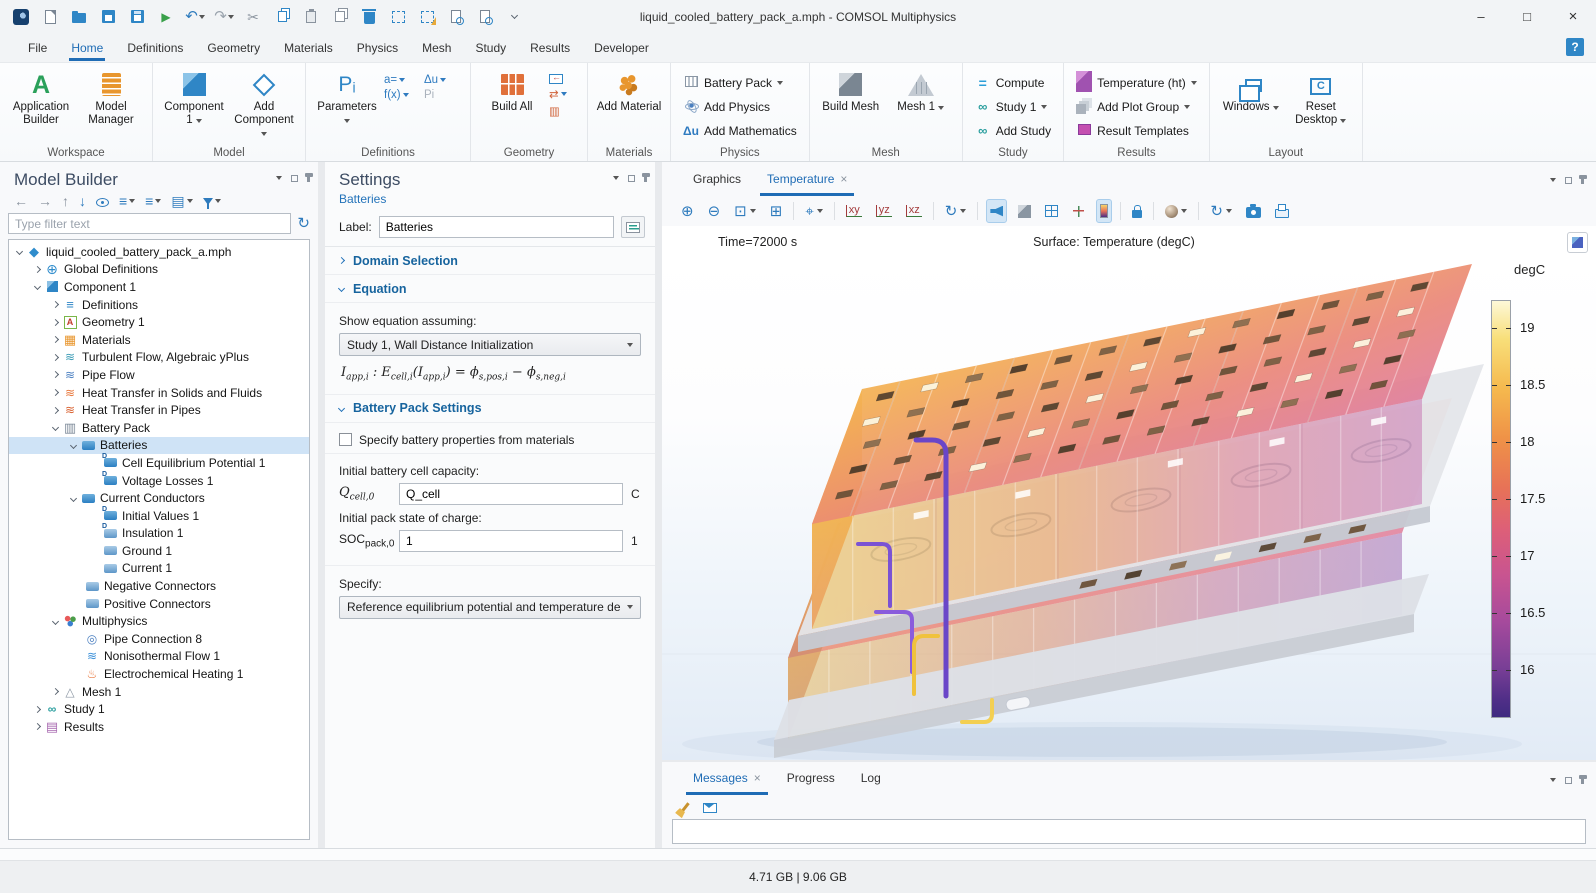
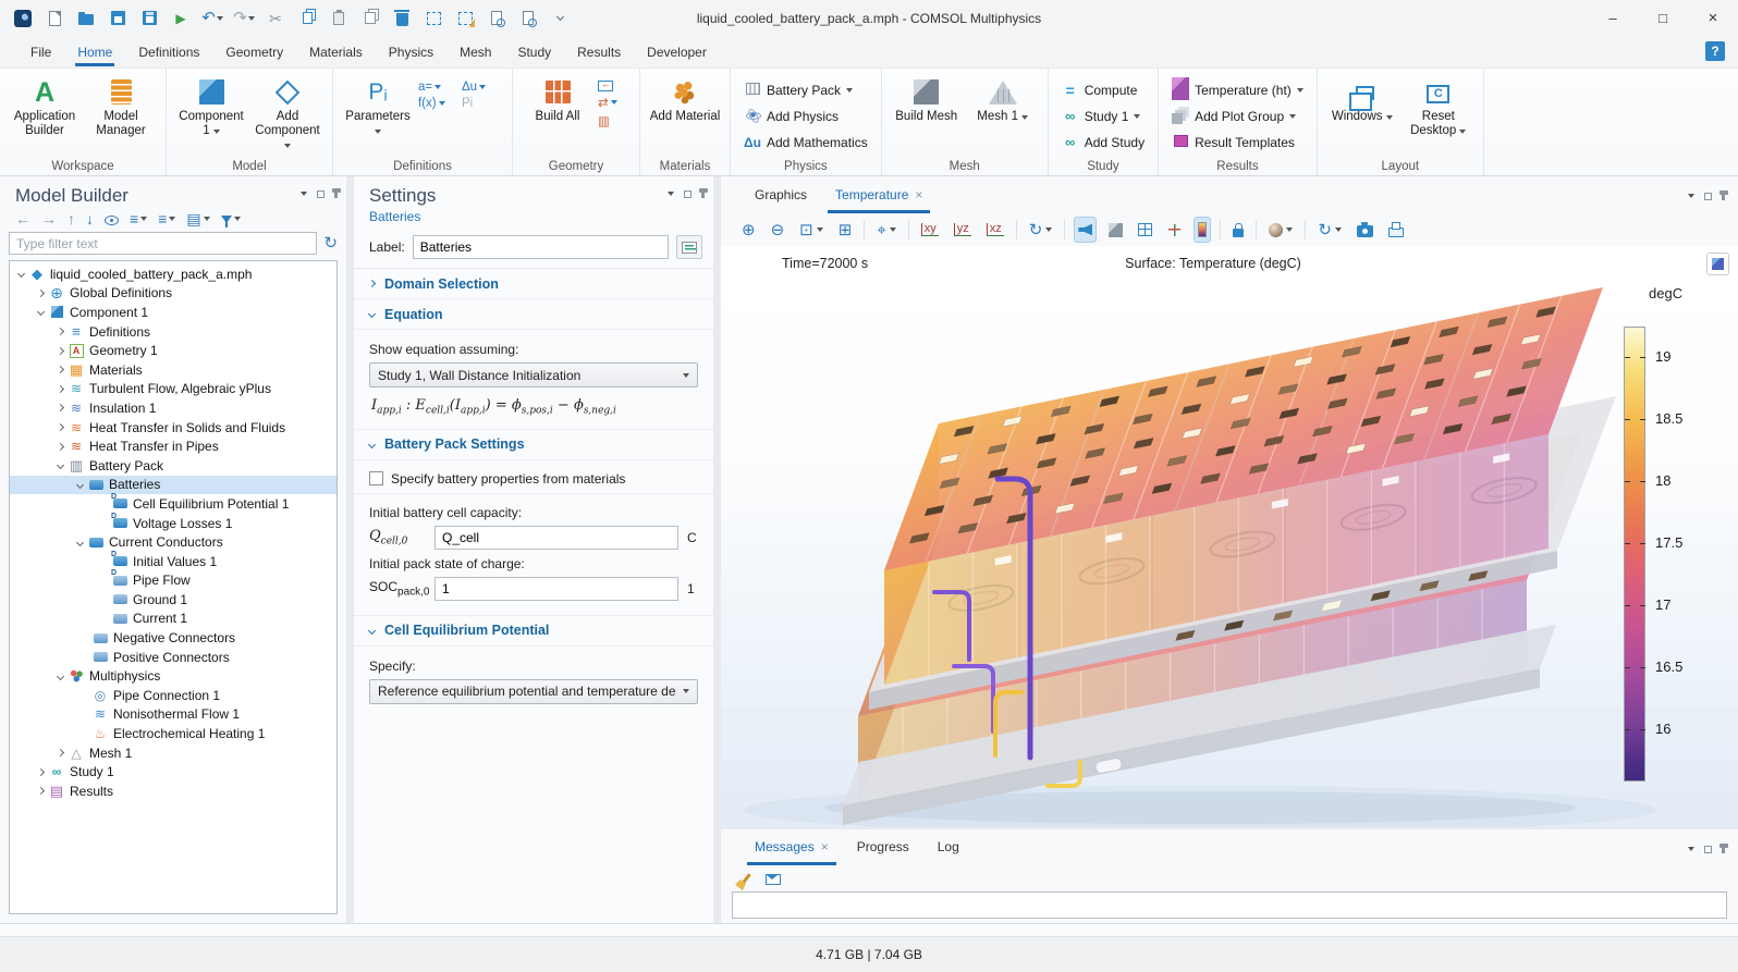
  ▶
  ↶
  ↷
  ✂
  liquid_cooled_battery_pack_a.mph - COMSOL Multiphysics
  –
  □
  ×
  File
  Home
  Definitions
  Geometry
  Materials
  Physics
  Mesh
  Study
  Results
  Developer
  ?
  A
  Application Builder
  Model Manager
  Workspace
  Component 1
  Add Component
  Model
  Pᵢ
  Parameters
  a=
  Δu
  f(x)
  Pi
  Definitions
  Build All
  ⇄
  ▥
  Geometry
  Add Material
  Materials
  Battery Pack
  Add Physics
  Δu
  Add Mathematics
  Physics
  Build Mesh
  Mesh 1
  Mesh
  =
  Compute
  ∞
  Study 1
  ∞
  Add Study
  Study
  Temperature (ht)
  Add Plot Group
  Result Templates
  Results
  Windows
  C
  Reset Desktop
  Layout
  Model Builder
  ←
  →
  ↑
  ↓
  ≡
  ≡
  ▤
  Type filter text
  ↻
  liquid_cooled_battery_pack_a.mph
  Global Definitions
  Component 1
  Definitions
  Geometry 1
  Materials
  Turbulent Flow, Algebraic yPlus
- Pipe Flow
+ Insulation 1
  Heat Transfer in Solids and Fluids
  Heat Transfer in Pipes
  Battery Pack
  Batteries
  Cell Equilibrium Potential 1
  Voltage Losses 1
  Current Conductors
  Initial Values 1
- Insulation 1
+ Pipe Flow
  Ground 1
  Current 1
  Negative Connectors
  Positive Connectors
  Multiphysics
- Pipe Connection 8
+ Pipe Connection 1
  Nonisothermal Flow 1
  Electrochemical Heating 1
  Mesh 1
  Study 1
  Results
  Settings
  Batteries
  Label:
  Batteries
  Domain Selection
  Equation
  Show equation assuming:
  Study 1, Wall Distance Initialization
  Iapp,i : Ecell,i(Iapp,i) = ϕs,pos,i − ϕs,neg,i
  Battery Pack Settings
  Specify battery properties from materials
  Initial battery cell capacity:
  Qcell,0
  Q_cell
  C
  Initial pack state of charge:
  SOCpack,0
  1
  1
+ Cell Equilibrium Potential
  Specify:
  Reference equilibrium potential and temperature de
  Graphics
  Temperature
  ×
  ⊕
  ⊖
  ⊡
  ⊞
  ⌖
  xy
  yz
  xz
  ↻
  ↻
  Time=72000 s
  Surface: Temperature (degC)
  degC
  19
  18.5
  18
  17.5
  17
  16.5
  16
  Messages
  ×
  Progress
  Log
- 4.71 GB | 9.06 GB
+ 4.71 GB | 7.04 GB
